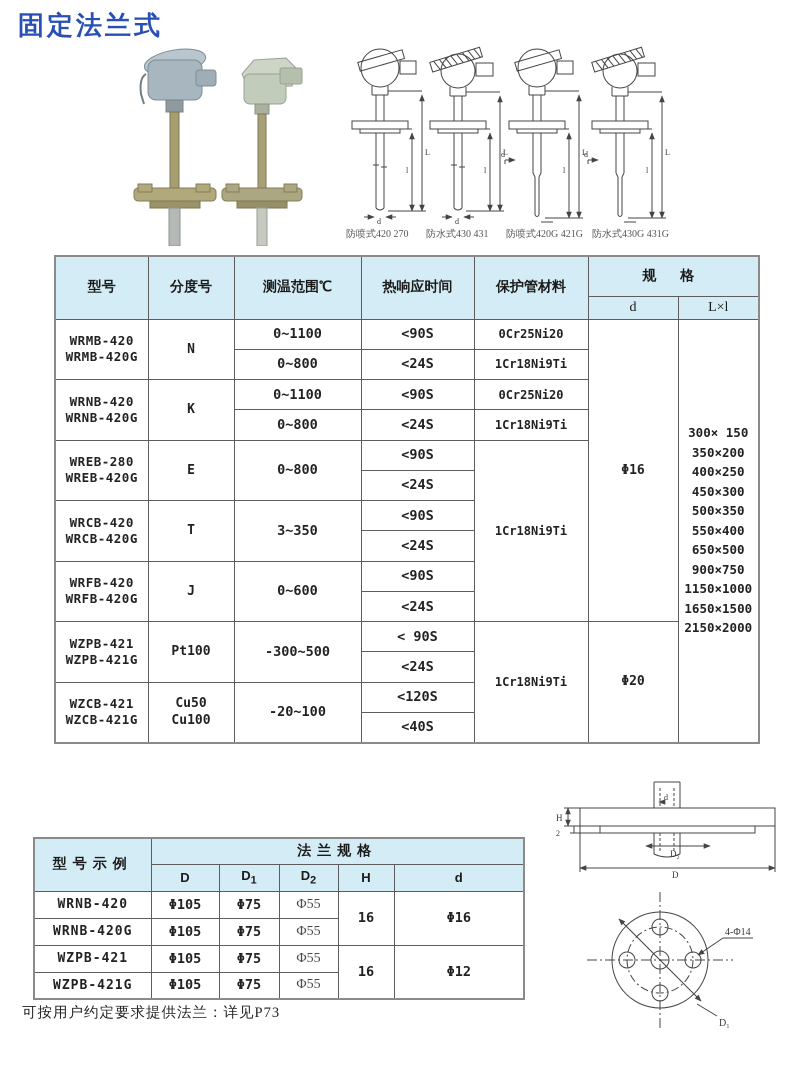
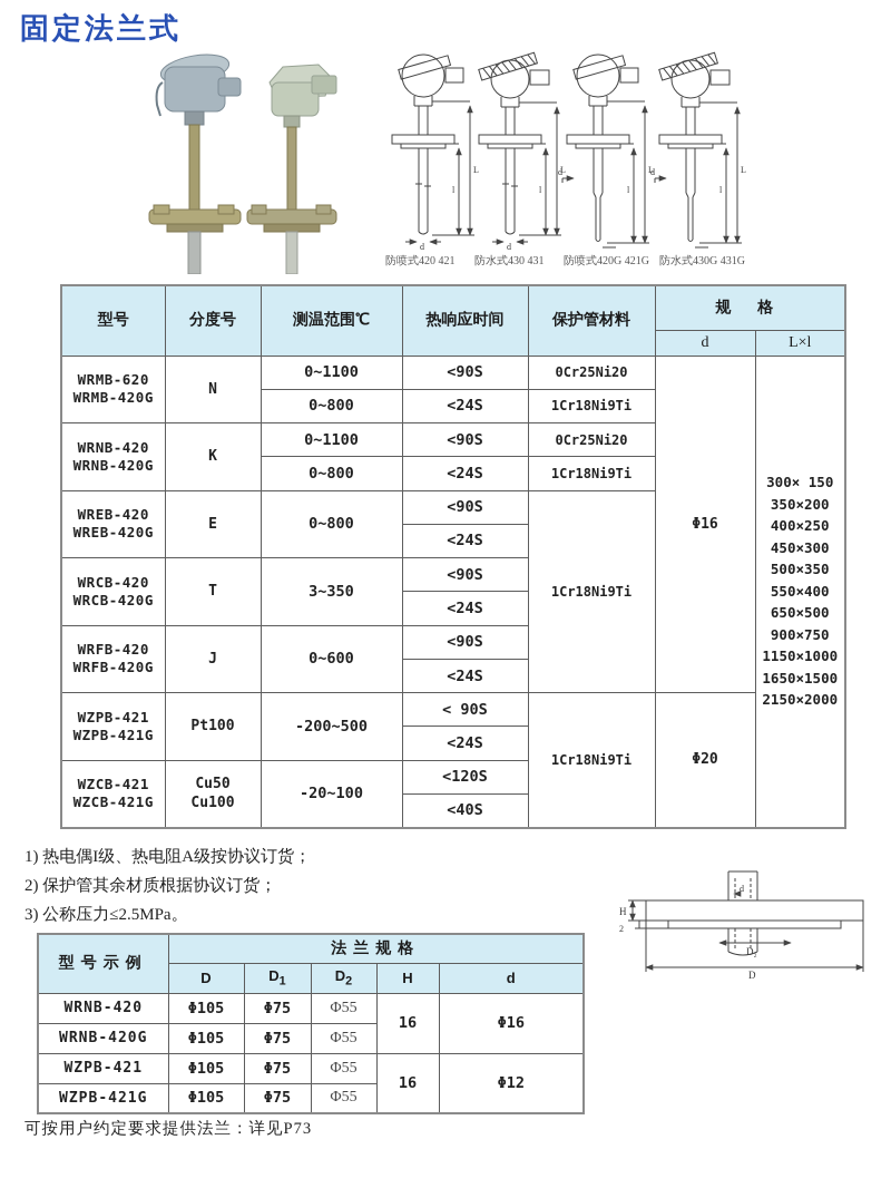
  固定法兰式
  l
  L
  d
  l
  L
  d
  d
  l
  L
  d
  l
  L
- 防喷式420 270
+ 防喷式420 421
  防水式430 431
  防喷式420G 421G
  防水式430G 431G
  型号	分度号	测温范围℃	热响应时间	保护管材料	规 格
  d	L×l
- WRMB-420 WRMB-420G	N	0~1100	<90S	0Cr25Ni20	Φ16	300× 150350×200400×250450×300500×350550×400650×500900×7501150×10001650×15002150×2000
+ WRMB-620 WRMB-420G	N	0~1100	<90S	0Cr25Ni20	Φ16	300× 150350×200400×250450×300500×350550×400650×500900×7501150×10001650×15002150×2000
  0~800	<24S	1Cr18Ni9Ti
  WRNB-420 WRNB-420G	K	0~1100	<90S	0Cr25Ni20
  0~800	<24S	1Cr18Ni9Ti
- WREB-280 WREB-420G	E	0~800	<90S	1Cr18Ni9Ti
+ WREB-420 WREB-420G	E	0~800	<90S	1Cr18Ni9Ti
  <24S
  WRCB-420 WRCB-420G	T	3~350	<90S
  <24S
  WRFB-420 WRFB-420G	J	0~600	<90S
  <24S
- WZPB-421 WZPB-421G	Pt100	-300~500	< 90S	1Cr18Ni9Ti	Φ20
+ WZPB-421 WZPB-421G	Pt100	-200~500	< 90S	1Cr18Ni9Ti	Φ20
  <24S
  WZCB-421 WZCB-421G	Cu50 Cu100	-20~100	<120S
  <40S
+ 1) 热电偶I级、热电阻A级按协议订货；
+ 2) 保护管其余材质根据协议订货；
+ 3) 公称压力≤2.5MPa。
  型号示例	法兰规格
  D	D1	D2	H	d
  WRNB-420	Φ105	Φ75	Φ55	16	Φ16
  WRNB-420G	Φ105	Φ75	Φ55
  WZPB-421	Φ105	Φ75	Φ55	16	Φ12
  WZPB-421G	Φ105	Φ75	Φ55
  可按用户约定要求提供法兰：详见P73
  H
  2
  d
  D₂
  D
- 4-Φ14
- D₁
